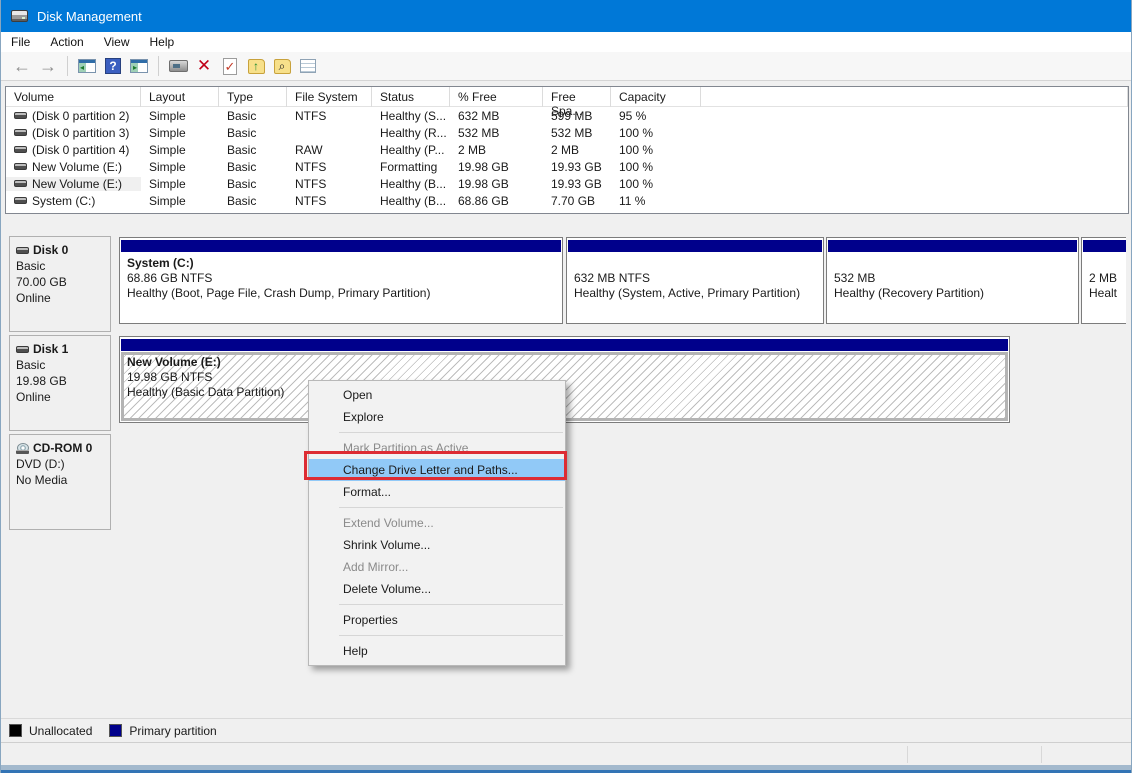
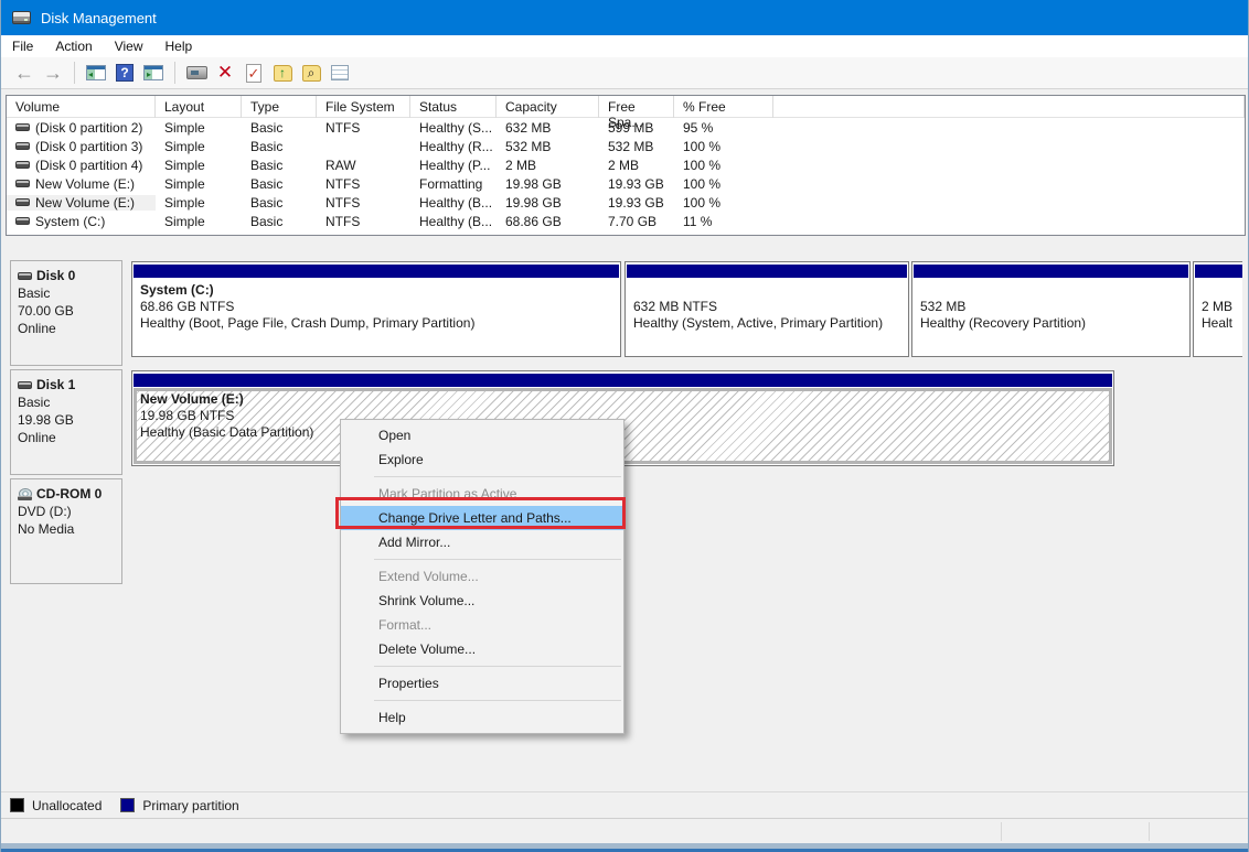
  Disk Management
  File
  Action
  View
  Help
  ←
  →
  ◂
  ?
  ▸
  ✕
  ✓
  ↑
  ⌕
  Volume
  Layout
  Type
  File System
  Status
- % Free
+ Capacity
  Free Spa...
- Capacity
+ % Free
  (Disk 0 partition 2)
  Simple
  Basic
  NTFS
  Healthy (S...
  632 MB
  599 MB
  95 %
  (Disk 0 partition 3)
  Simple
  Basic
  Healthy (R...
  532 MB
  532 MB
  100 %
  (Disk 0 partition 4)
  Simple
  Basic
  RAW
  Healthy (P...
  2 MB
  2 MB
  100 %
  New Volume (E:)
  Simple
  Basic
  NTFS
  Formatting
  19.98 GB
  19.93 GB
  100 %
  New Volume (E:)
  Simple
  Basic
  NTFS
  Healthy (B...
  19.98 GB
  19.93 GB
  100 %
  System (C:)
  Simple
  Basic
  NTFS
  Healthy (B...
  68.86 GB
  7.70 GB
  11 %
  Disk 0
  Basic
  70.00 GB
  Online
  System (C:)
  68.86 GB NTFS
  Healthy (Boot, Page File, Crash Dump, Primary Partition)
  632 MB NTFS
  Healthy (System, Active, Primary Partition)
  532 MB
  Healthy (Recovery Partition)
  2 MB
  Healt
  Disk 1
  Basic
  19.98 GB
  Online
  New Volume (E:)
  19.98 GB NTFS
  Healthy (Basic Data Partition)
  CD-ROM 0
  DVD (D:)
  No Media
  Open
  Explore
  Mark Partition as Active
  Change Drive Letter and Paths...
- Format...
+ Add Mirror...
  Extend Volume...
  Shrink Volume...
- Add Mirror...
+ Format...
  Delete Volume...
  Properties
  Help
  Unallocated
  Primary partition
